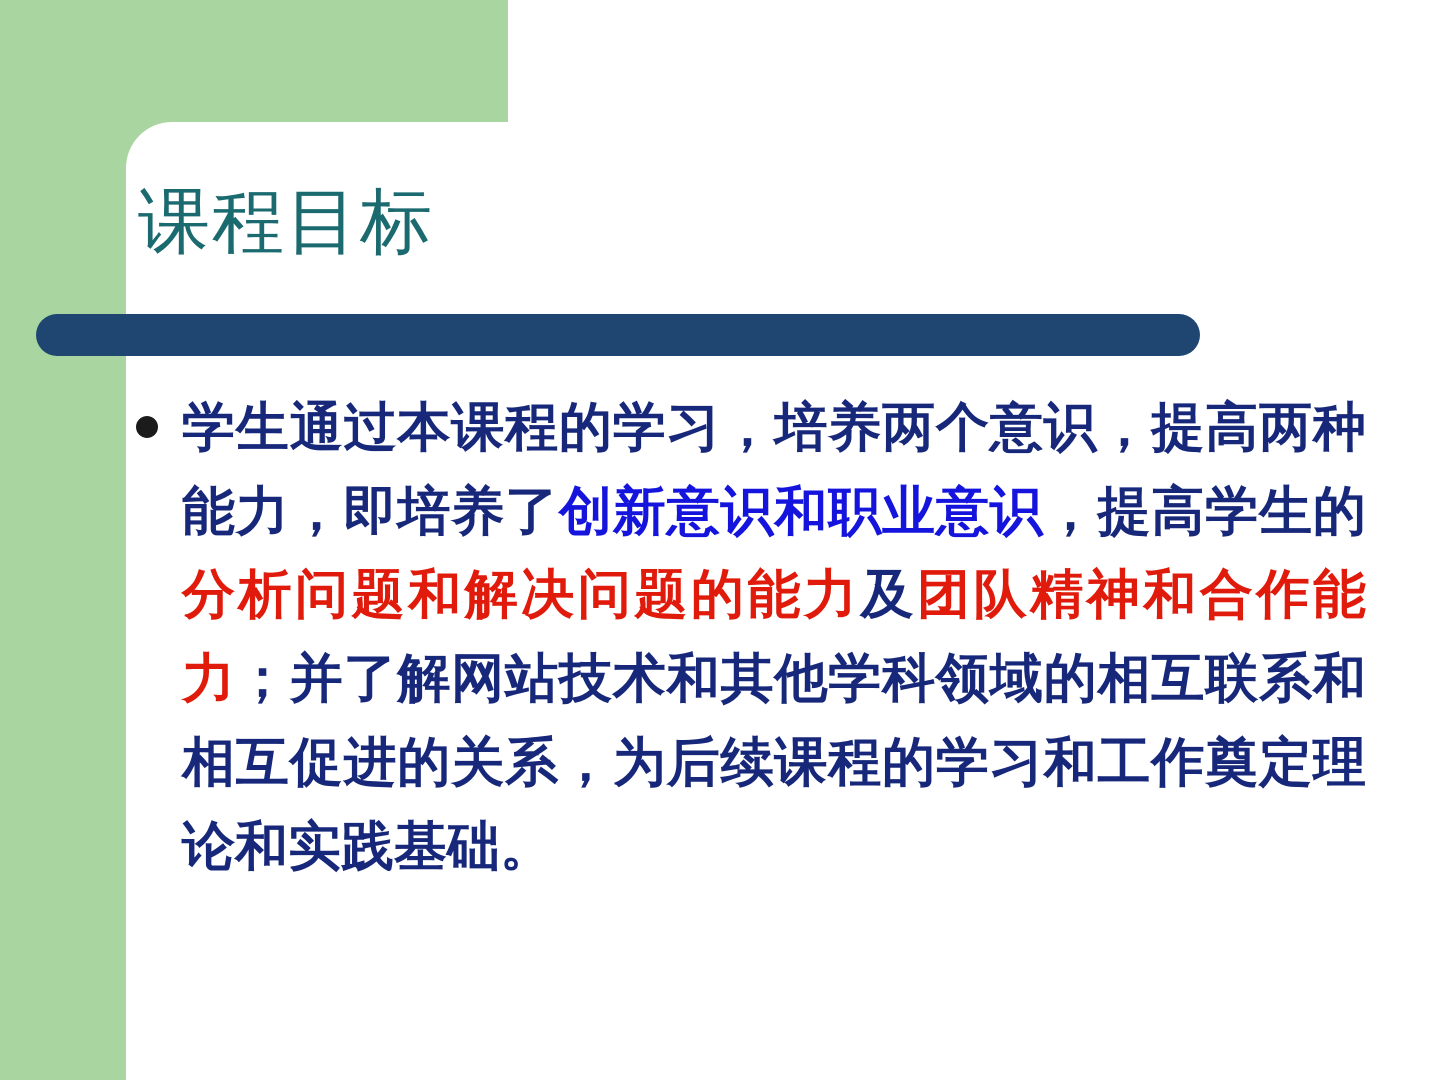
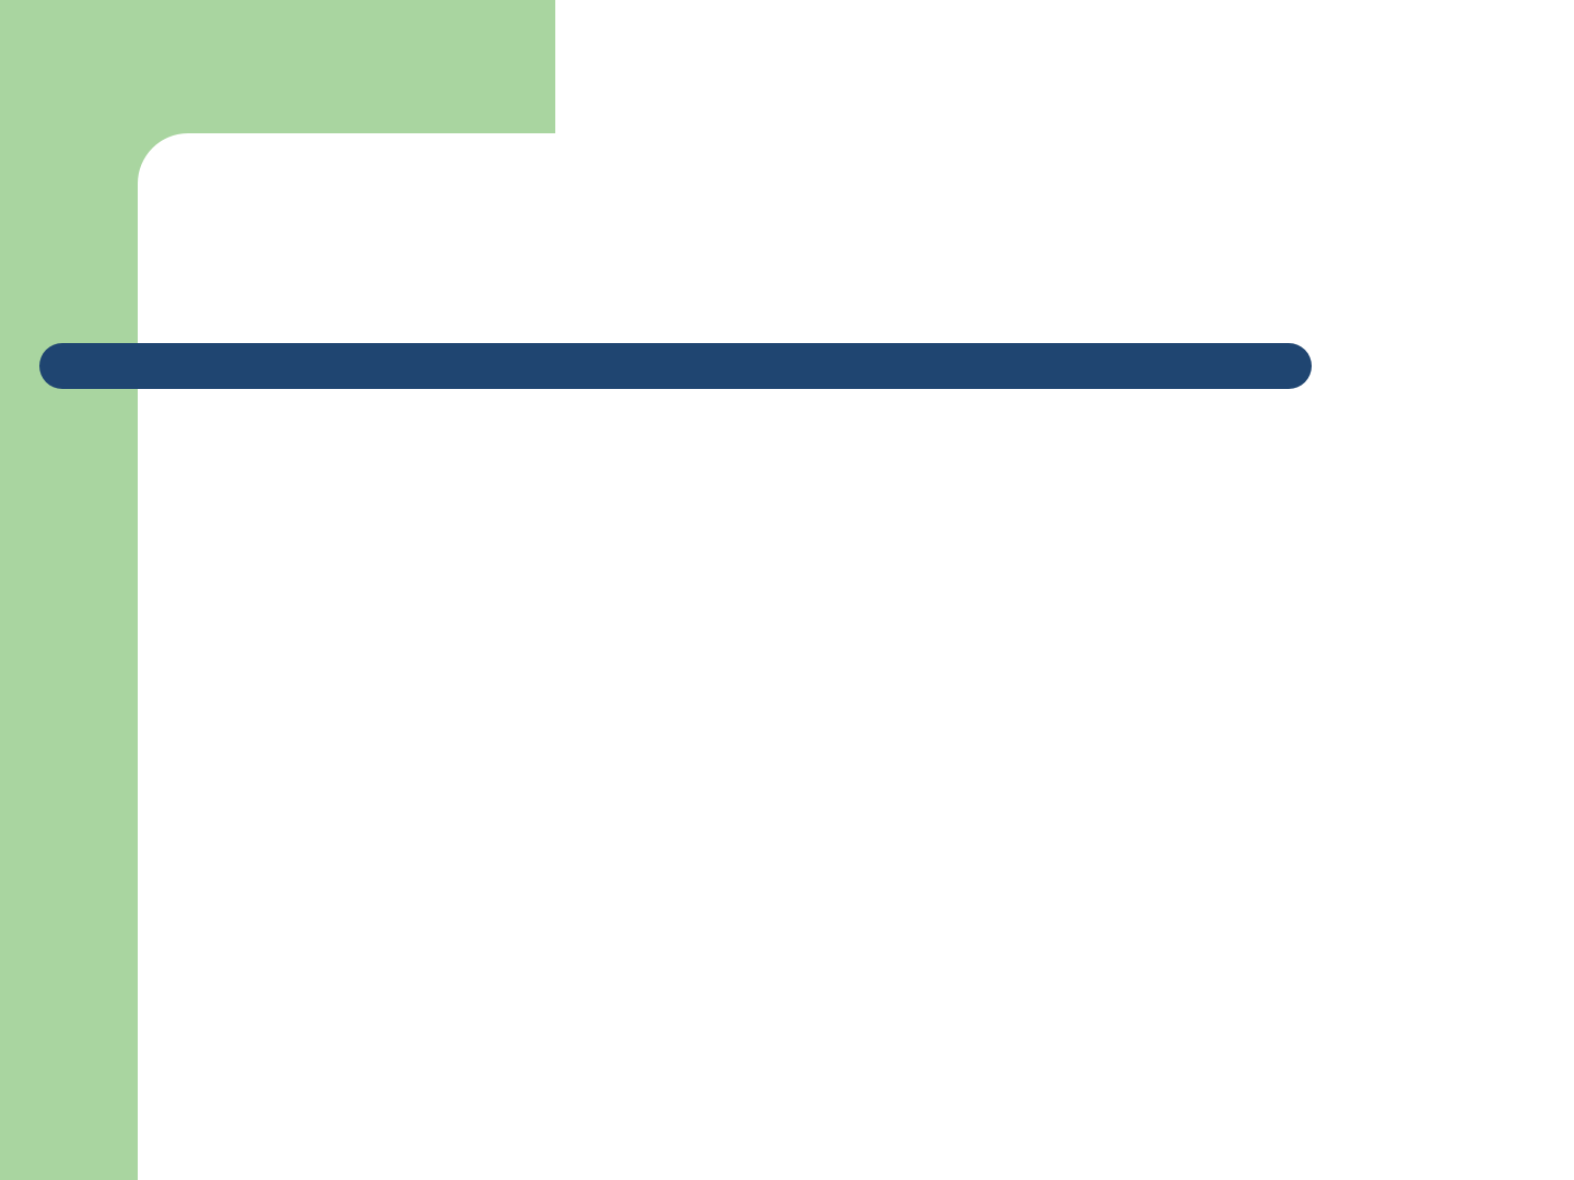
- 课程目标
- 学生通过本课程的学习，培养两个意识，提高两种能力，即培养了创新意识和职业意识，提高学生的分析问题和解决问题的能力及团队精神和合作能力；并了解网站技术和其他学科领域的相互联系和相互促进的关系，为后续课程的学习和工作奠定理论和实践基础。
